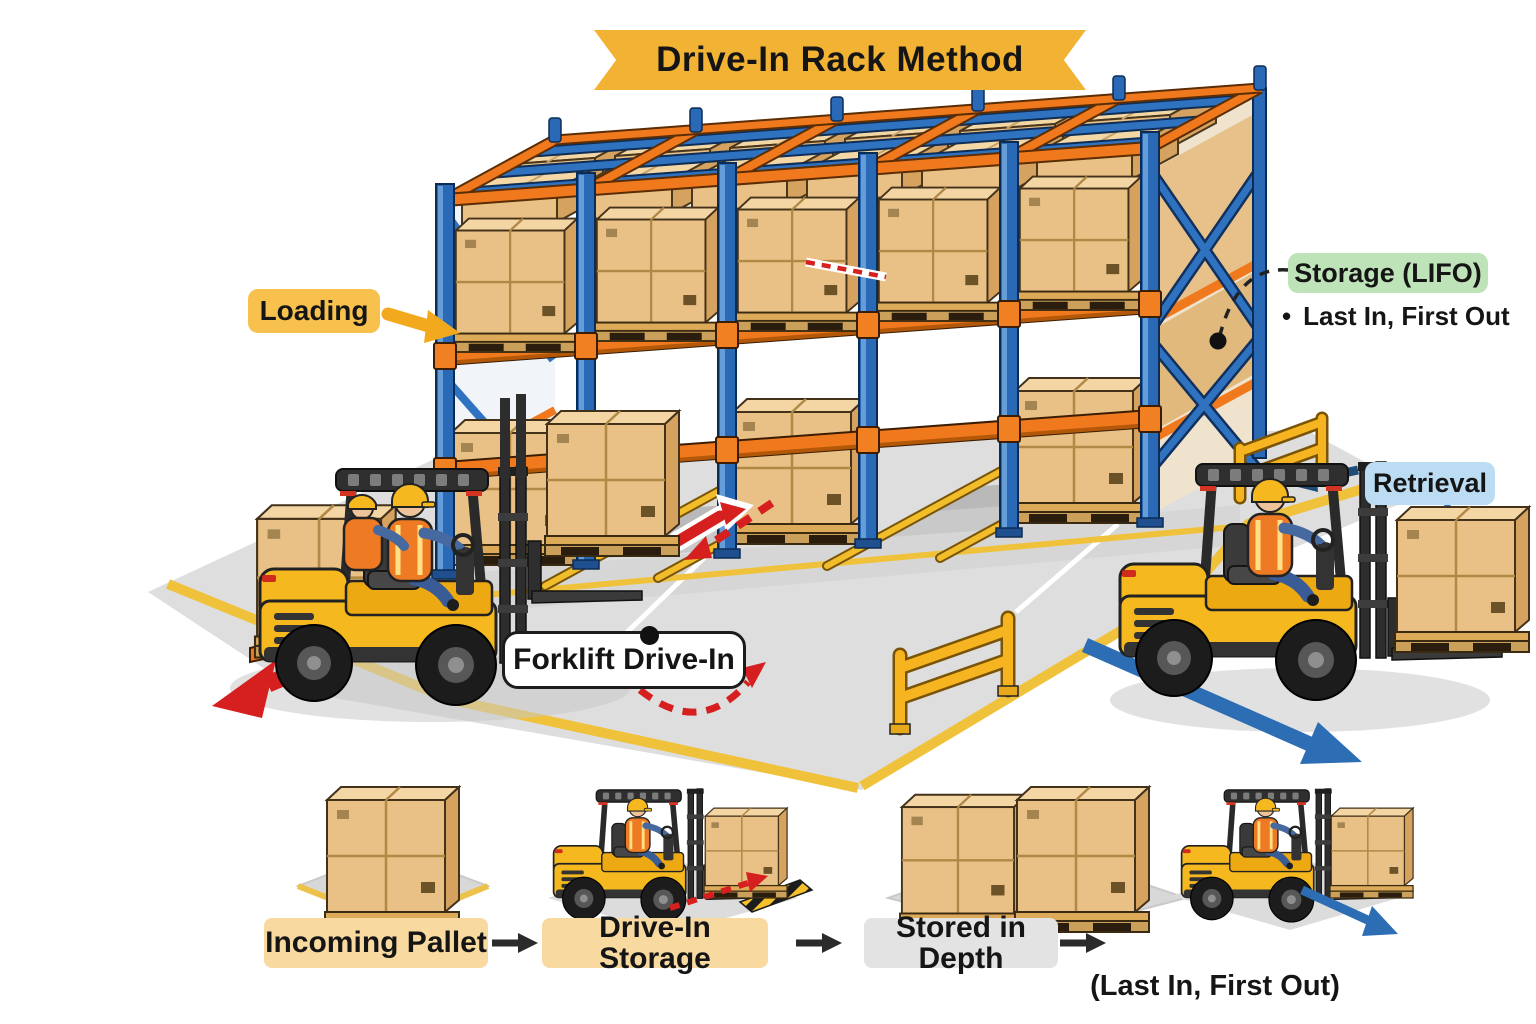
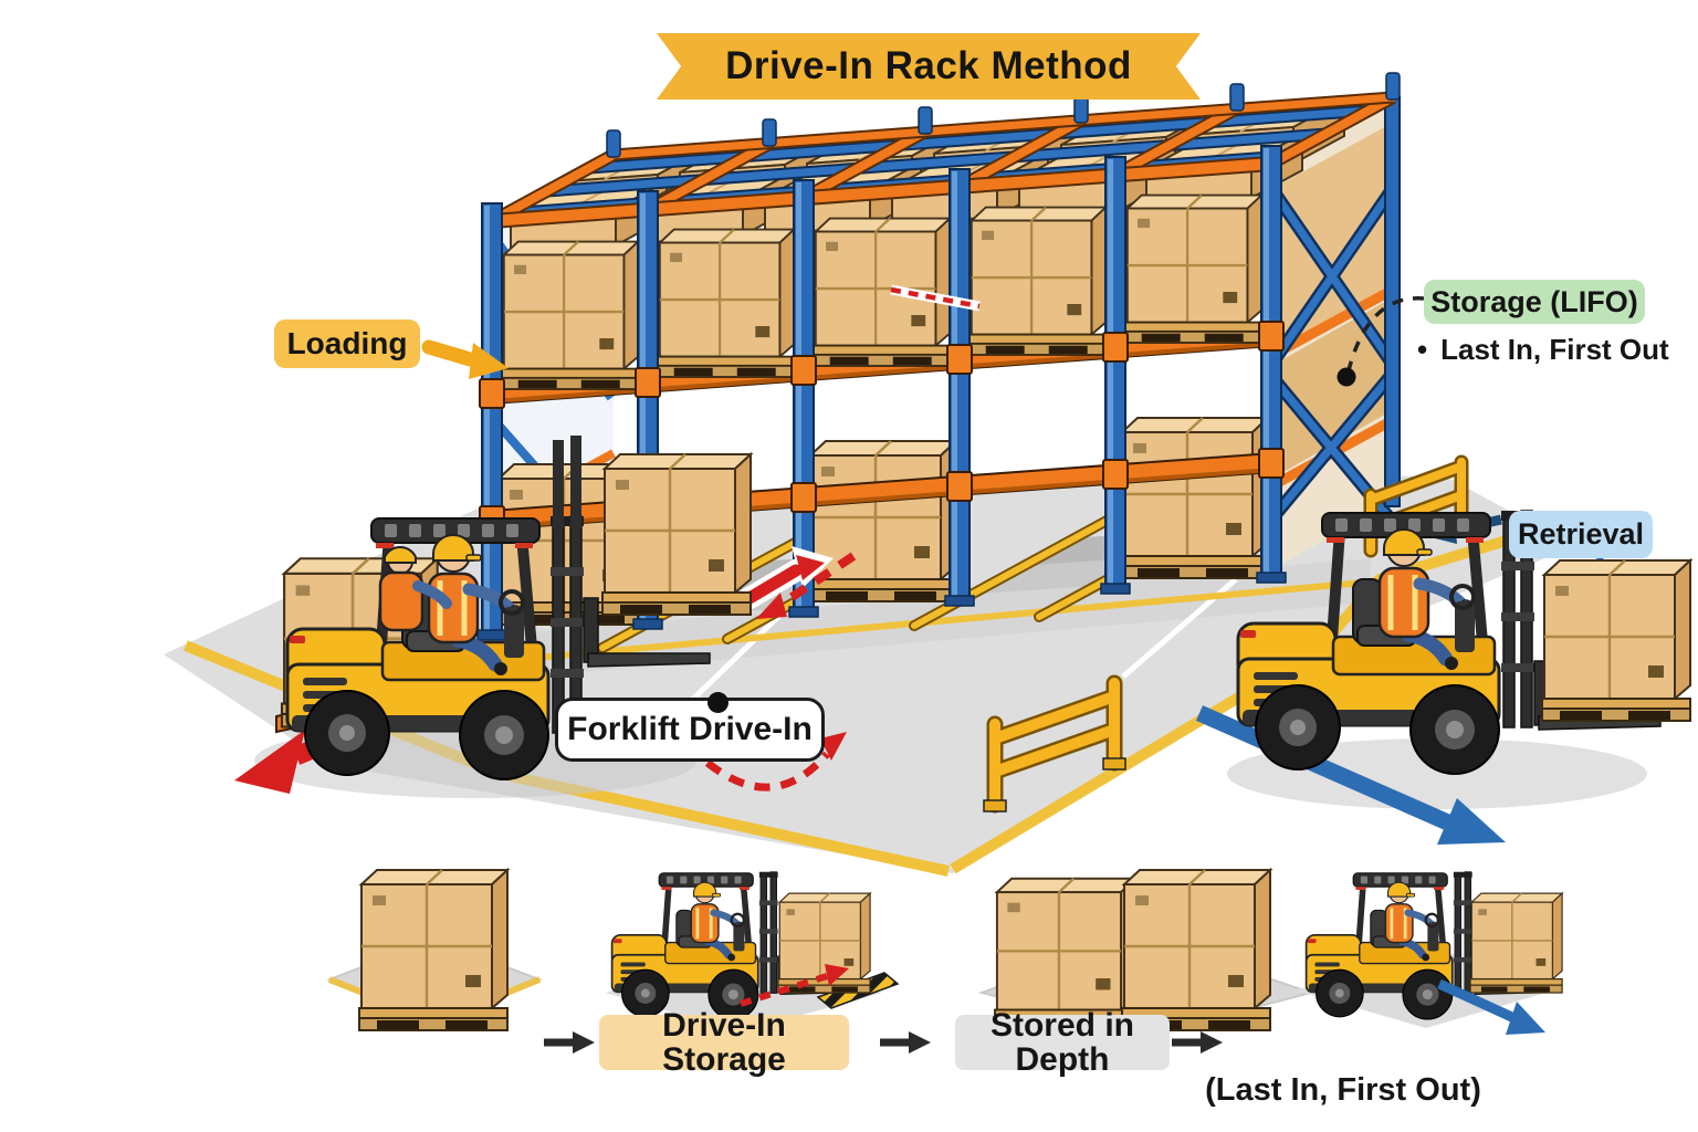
  Drive-In Rack Method
  Loading
  Storage (LIFO)
  •
  Last In, First Out
  Retrieval
  Forklift Drive-In
- Incoming Pallet
  Drive-In Storage
  Stored in Depth
  (Last In, First Out)
